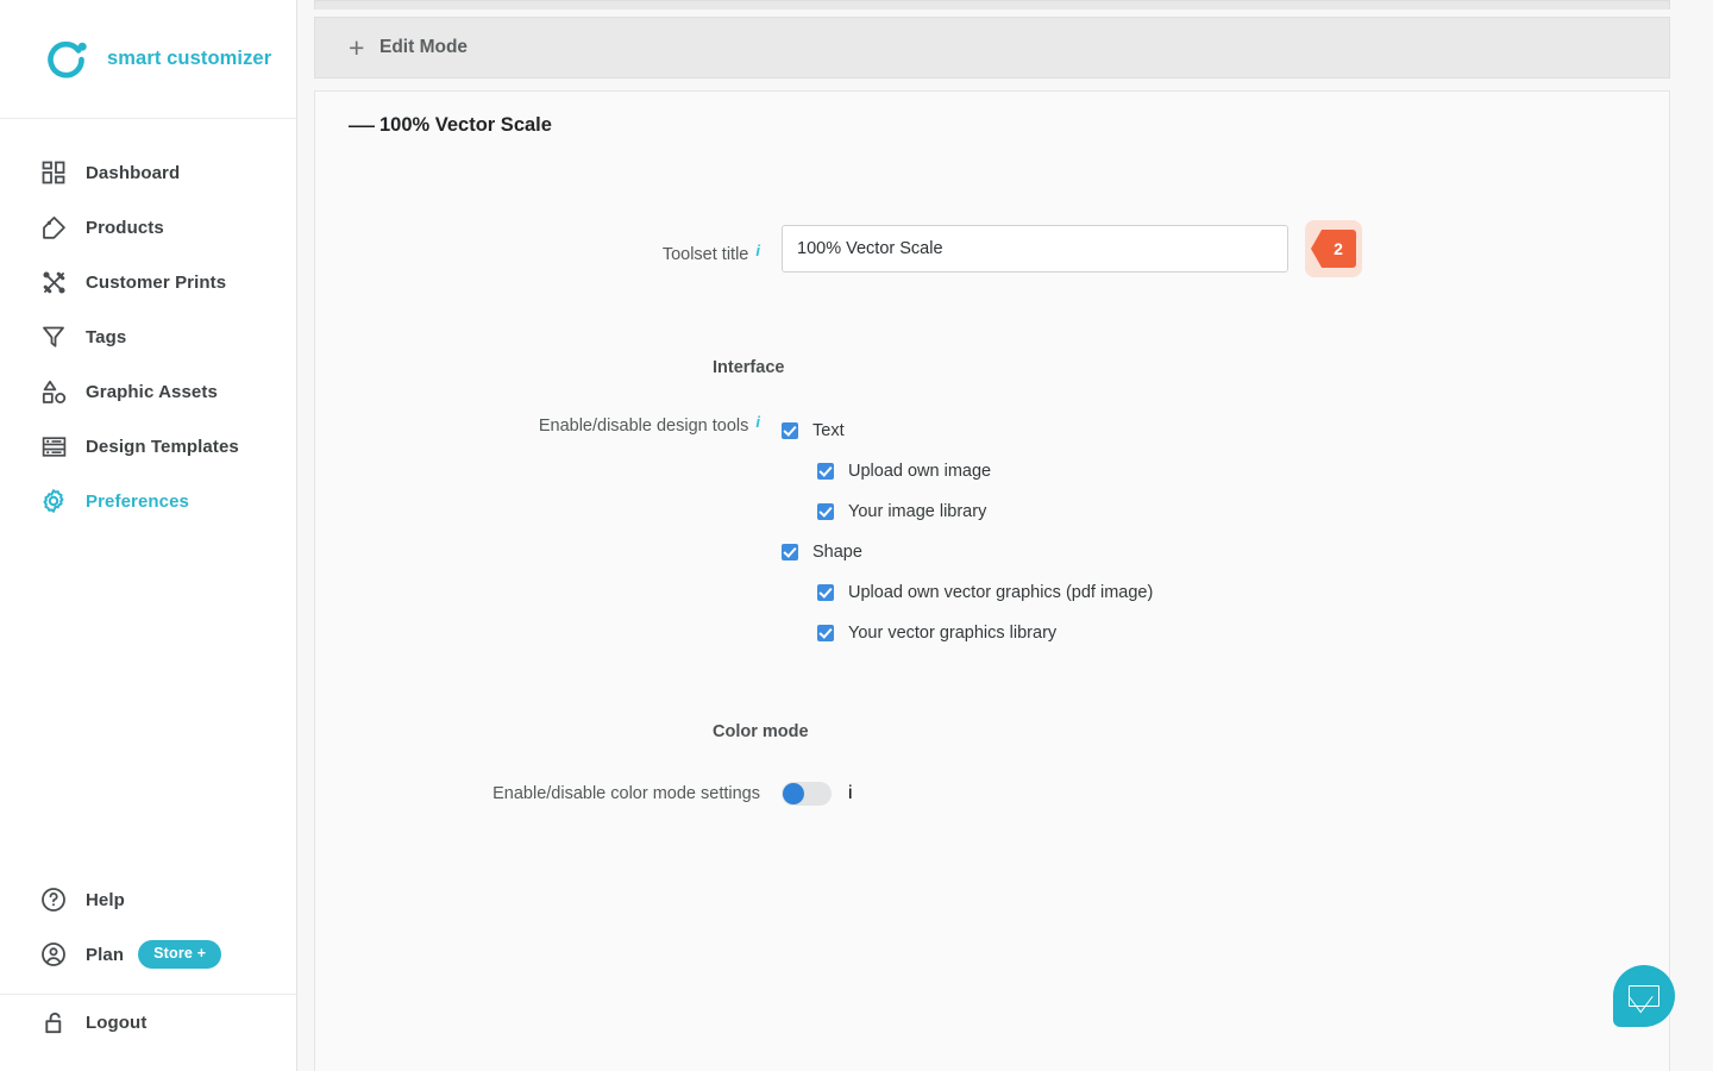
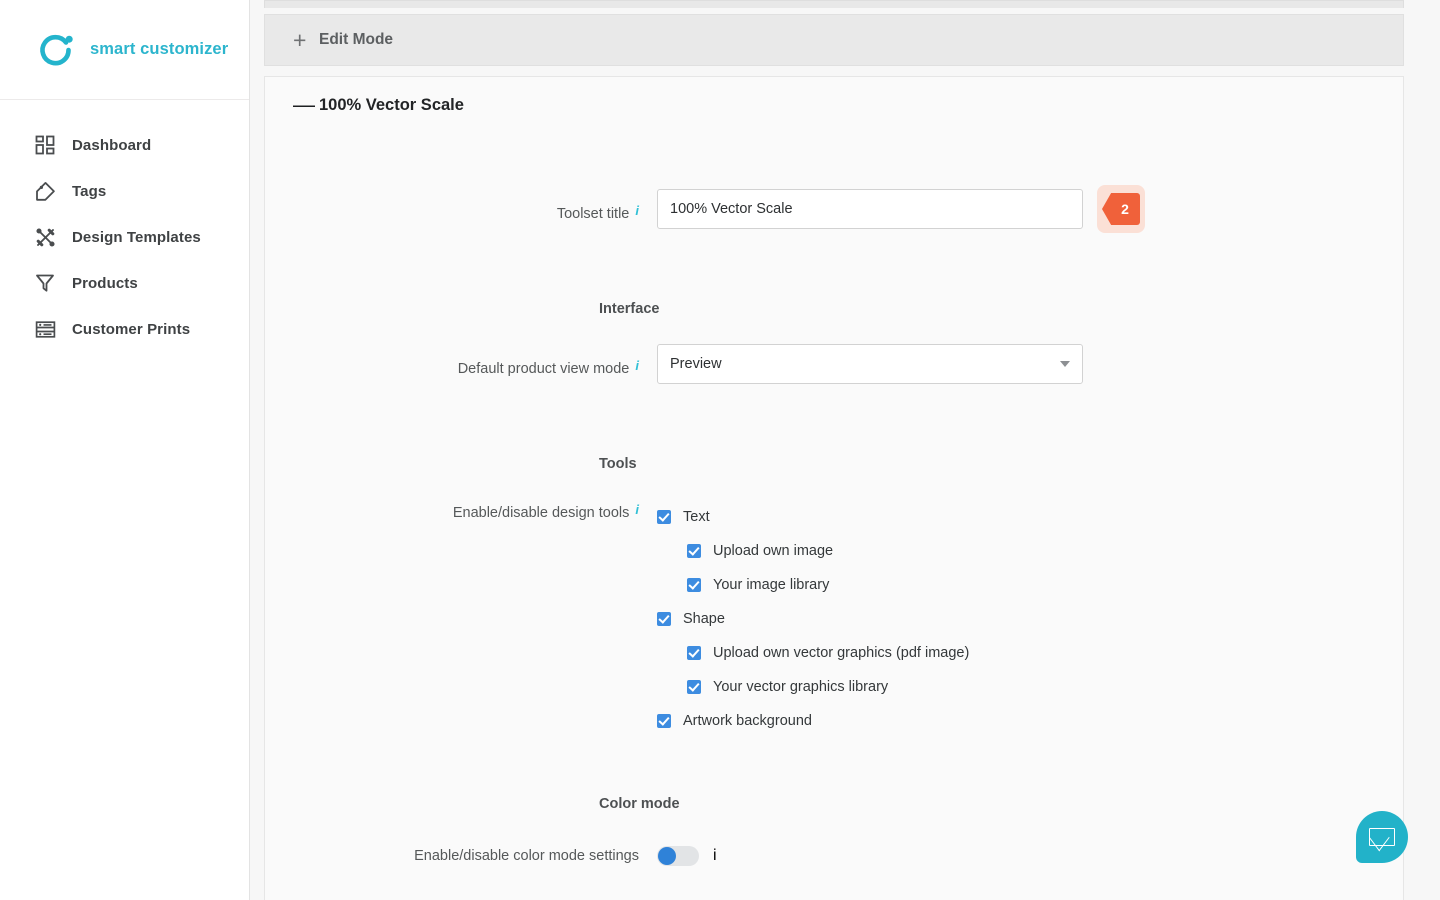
  smart customizer
  Dashboard
- Products
+ Tags
- Customer Prints
+ Design Templates
- Tags
+ Products
- Graphic Assets
- Design Templates
+ Customer Prints
- Preferences
- Help
- Plan
- Store +
- Logout
  +
  Edit Mode
  —
  100% Vector Scale
  Toolset title i
  100% Vector Scale
  2
  Interface
+ Default product view mode i
+ Preview
+ Tools
  Enable/disable design tools i
  Text
  Upload own image
  Your image library
  Shape
  Upload own vector graphics (pdf image)
  Your vector graphics library
+ Artwork background
  Color mode
  Enable/disable color mode settings
  i
